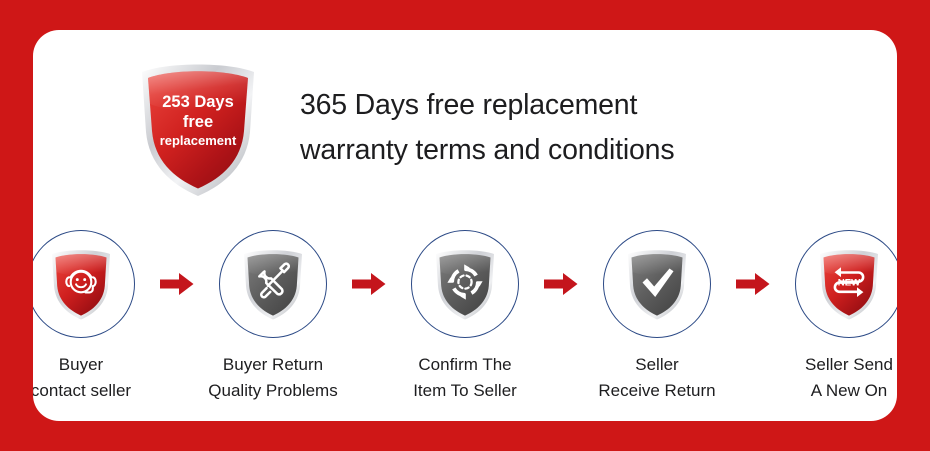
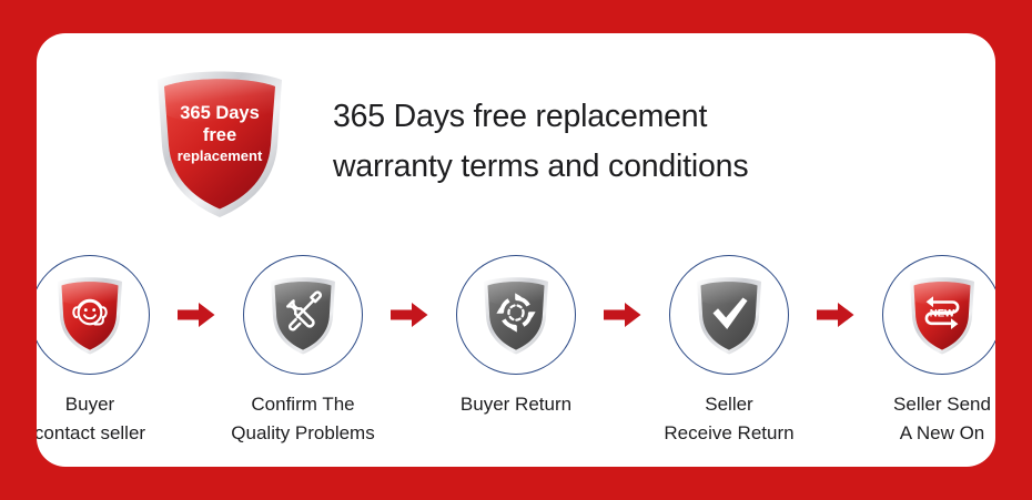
- 253 Days
+ 365 Days
  free
  replacement
  365 Days free replacement
  warranty terms and conditions
  Buyer
  contact seller
- Buyer Return
+ Confirm The
  Quality Problems
- Confirm The
+ Buyer Return
- Item To Seller
  Seller
  Receive Return
  NEW
  Seller Send
  A New On
